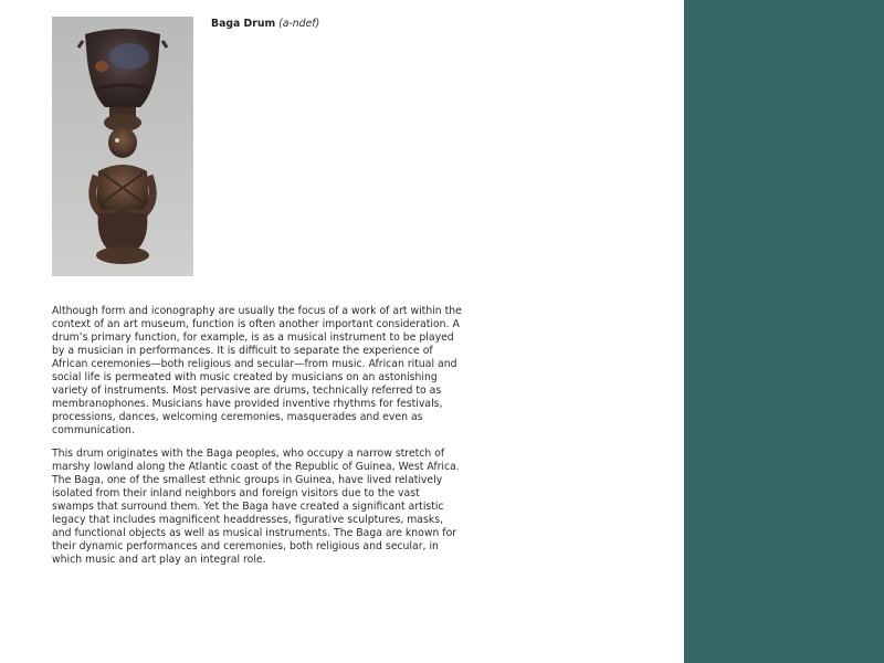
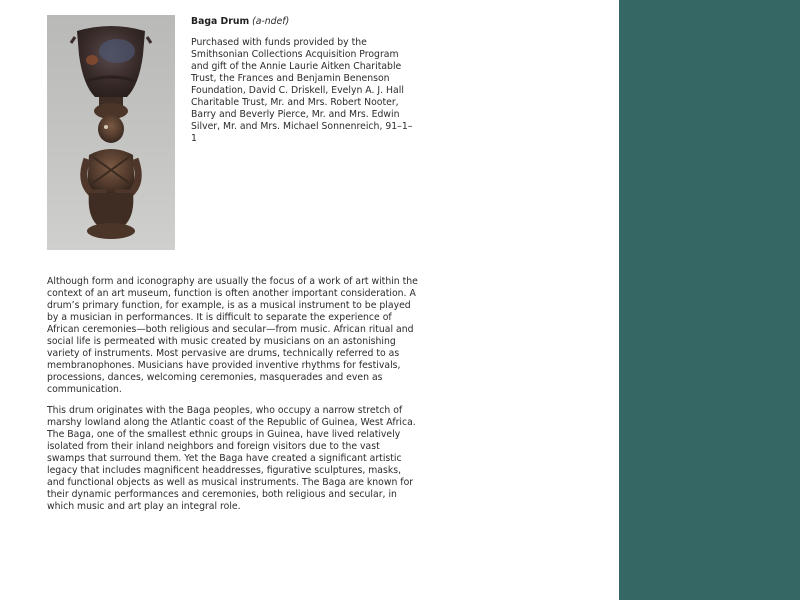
  Baga Drum (a-ndef)
+ Purchased with funds provided by the Smithsonian Collections Acquisition Program and gift of the Annie Laurie Aitken Charitable Trust, the Frances and Benjamin Benenson Foundation, David C. Driskell, Evelyn A. J. Hall Charitable Trust, Mr. and Mrs. Robert Nooter, Barry and Beverly Pierce, Mr. and Mrs. Edwin Silver, Mr. and Mrs. Michael Sonnenreich, 91–1–1
  Although form and iconography are usually the focus of a work of art within the context of an art museum, function is often another important consideration. A drum’s primary function, for example, is as a musical instrument to be played by a musician in performances. It is difficult to separate the experience of African ceremonies—both religious and secular—from music. African ritual and social life is permeated with music created by musicians on an astonishing variety of instruments. Most pervasive are drums, technically referred to as membranophones. Musicians have provided inventive rhythms for festivals, processions, dances, welcoming ceremonies, masquerades and even as communication.
  This drum originates with the Baga peoples, who occupy a narrow stretch of marshy lowland along the Atlantic coast of the Republic of Guinea, West Africa. The Baga, one of the smallest ethnic groups in Guinea, have lived relatively isolated from their inland neighbors and foreign visitors due to the vast swamps that surround them. Yet the Baga have created a significant artistic legacy that includes magnificent headdresses, figurative sculptures, masks, and functional objects as well as musical instruments. The Baga are known for their dynamic performances and ceremonies, both religious and secular, in which music and art play an integral role.
